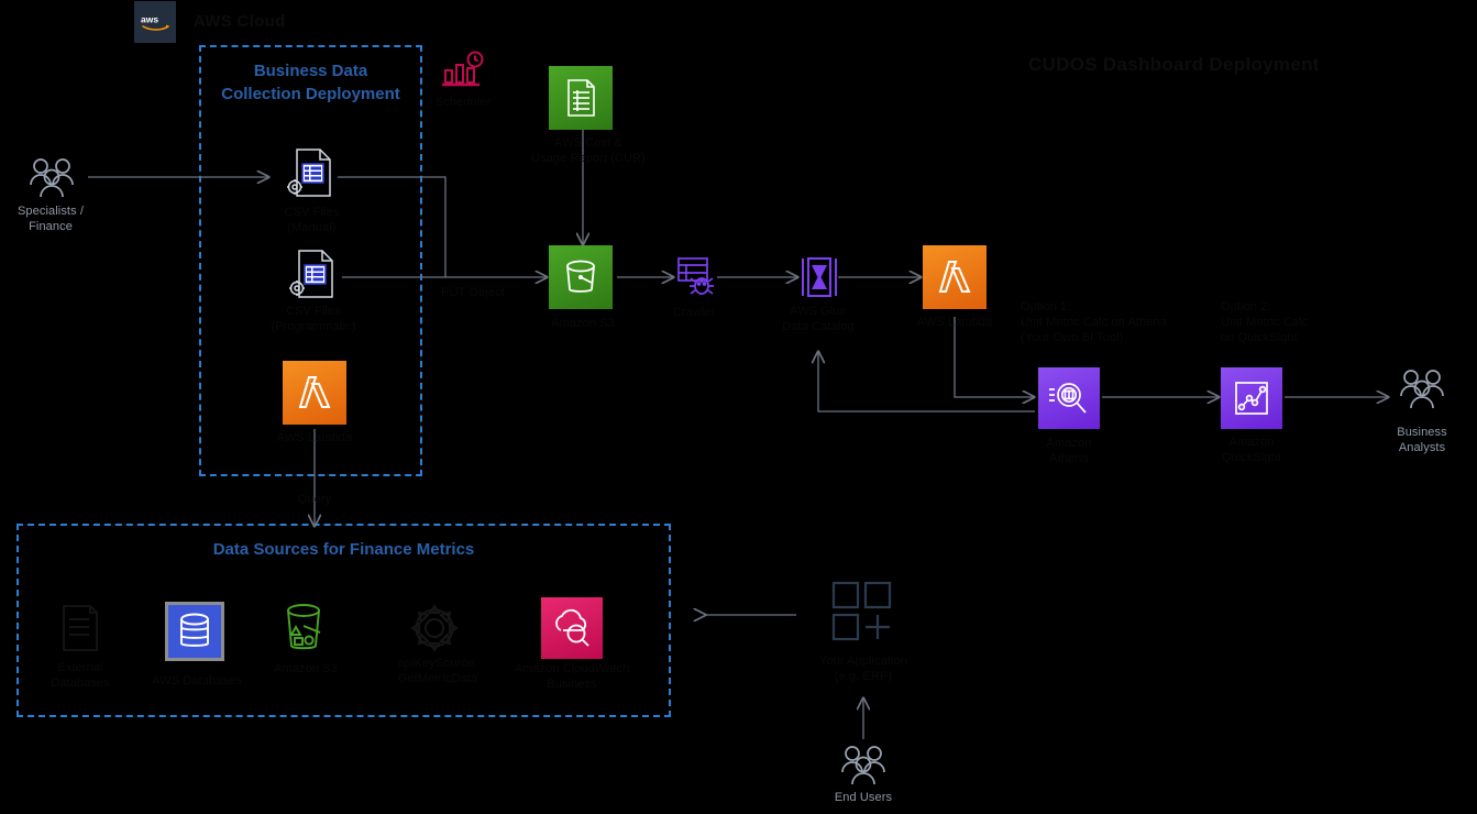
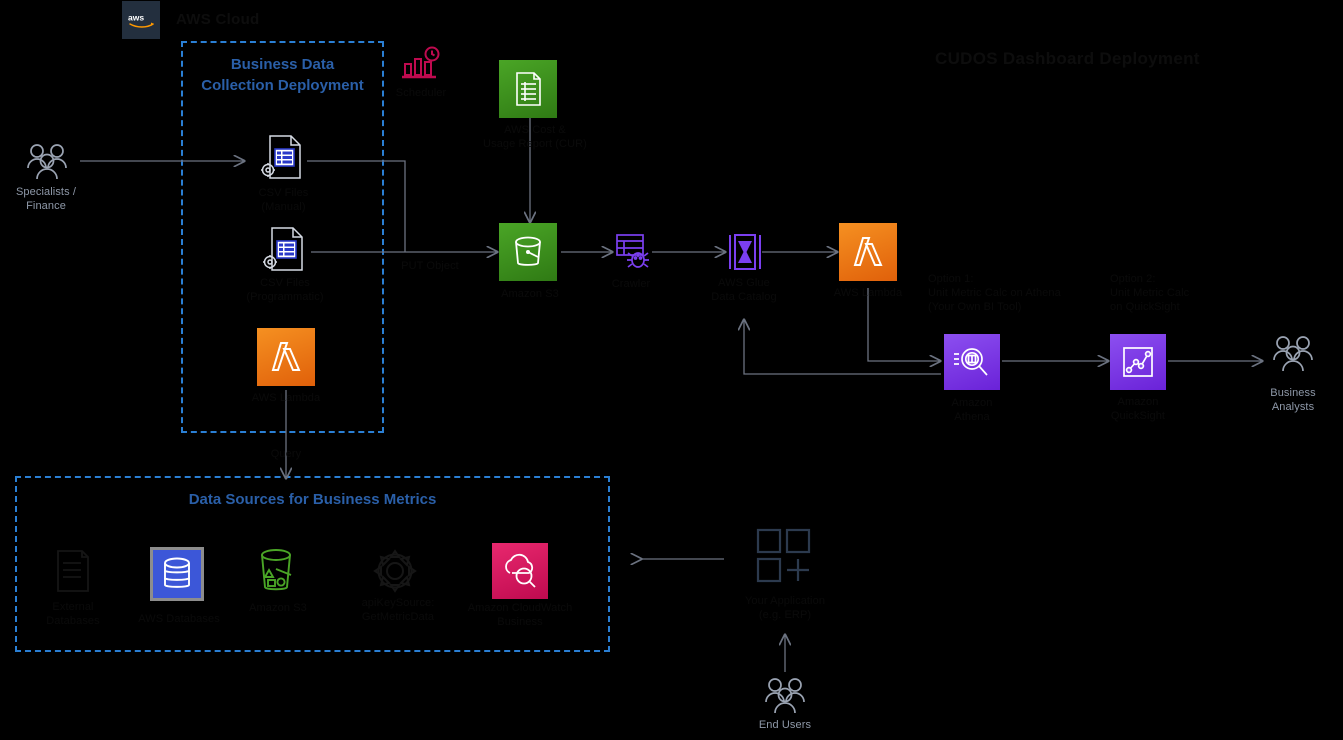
  aws
  Business Data
  Collection Deployment
- Data Sources for Finance Metrics
+ Data Sources for Business Metrics
  Specialists /
  Finance
  AWS Lambda
  Query
  AWS Cost &
  Usage Report (CUR)
  AWS Lambda
  Business
  Analysts
  End Users
